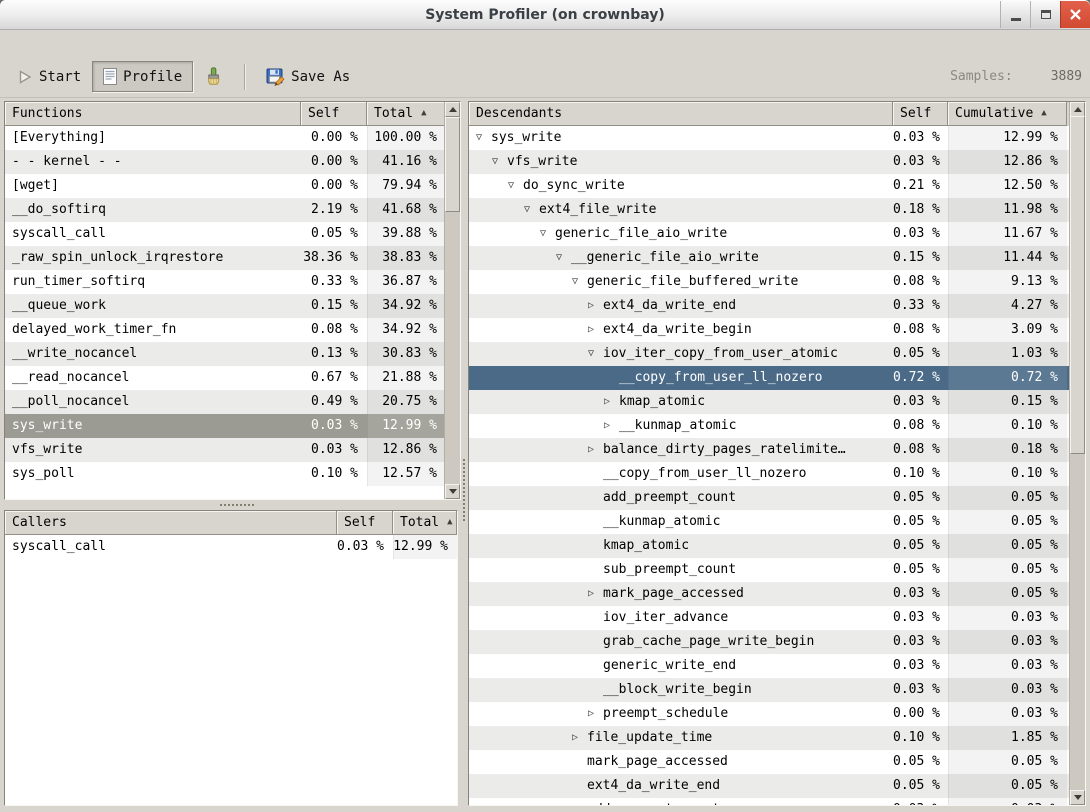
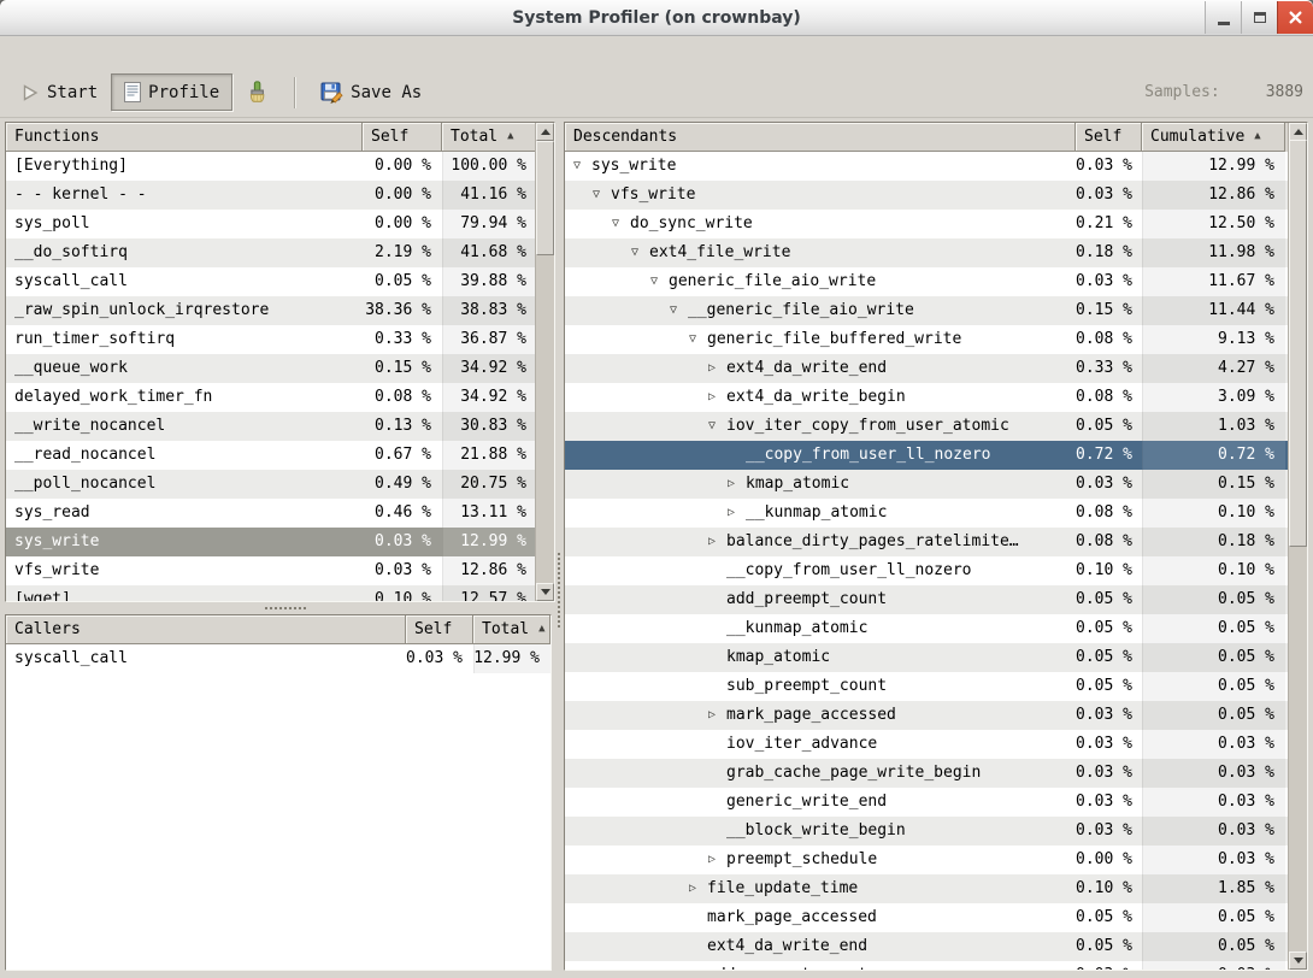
  System Profiler (on crownbay)
  Start
  Profile
  Save As
  Samples:
  3889
  Functions
  Self
  Total
  ▲
  [Everything]
  0.00 %
  100.00 %
  - - kernel - -
  0.00 %
  41.16 %
- [wget]
+ sys_poll
  0.00 %
  79.94 %
  __do_softirq
  2.19 %
  41.68 %
  syscall_call
  0.05 %
  39.88 %
  _raw_spin_unlock_irqrestore
  38.36 %
  38.83 %
  run_timer_softirq
  0.33 %
  36.87 %
  __queue_work
  0.15 %
  34.92 %
  delayed_work_timer_fn
  0.08 %
  34.92 %
  __write_nocancel
  0.13 %
  30.83 %
  __read_nocancel
  0.67 %
  21.88 %
  __poll_nocancel
  0.49 %
  20.75 %
+ sys_read
+ 0.46 %
+ 13.11 %
  sys_write
  0.03 %
  12.99 %
  vfs_write
  0.03 %
  12.86 %
- sys_poll
+ [wget]
  0.10 %
  12.57 %
  Callers
  Self
  Total
  ▲
  syscall_call
  0.03 %
  12.99 %
  Descendants
  Self
  Cumulative
  ▲
  ▽
  sys_write
  0.03 %
  12.99 %
  ▽
  vfs_write
  0.03 %
  12.86 %
  ▽
  do_sync_write
  0.21 %
  12.50 %
  ▽
  ext4_file_write
  0.18 %
  11.98 %
  ▽
  generic_file_aio_write
  0.03 %
  11.67 %
  ▽
  __generic_file_aio_write
  0.15 %
  11.44 %
  ▽
  generic_file_buffered_write
  0.08 %
  9.13 %
  ▷
  ext4_da_write_end
  0.33 %
  4.27 %
  ▷
  ext4_da_write_begin
  0.08 %
  3.09 %
  ▽
  iov_iter_copy_from_user_atomic
  0.05 %
  1.03 %
  __copy_from_user_ll_nozero
  0.72 %
  0.72 %
  ▷
  kmap_atomic
  0.03 %
  0.15 %
  ▷
  __kunmap_atomic
  0.08 %
  0.10 %
  ▷
  balance_dirty_pages_ratelimite…
  0.08 %
  0.18 %
  __copy_from_user_ll_nozero
  0.10 %
  0.10 %
  add_preempt_count
  0.05 %
  0.05 %
  __kunmap_atomic
  0.05 %
  0.05 %
  kmap_atomic
  0.05 %
  0.05 %
  sub_preempt_count
  0.05 %
  0.05 %
  ▷
  mark_page_accessed
  0.03 %
  0.05 %
  iov_iter_advance
  0.03 %
  0.03 %
  grab_cache_page_write_begin
  0.03 %
  0.03 %
  generic_write_end
  0.03 %
  0.03 %
  __block_write_begin
  0.03 %
  0.03 %
  ▷
  preempt_schedule
  0.00 %
  0.03 %
  ▷
  file_update_time
  0.10 %
  1.85 %
  mark_page_accessed
  0.05 %
  0.05 %
  ext4_da_write_end
  0.05 %
  0.05 %
